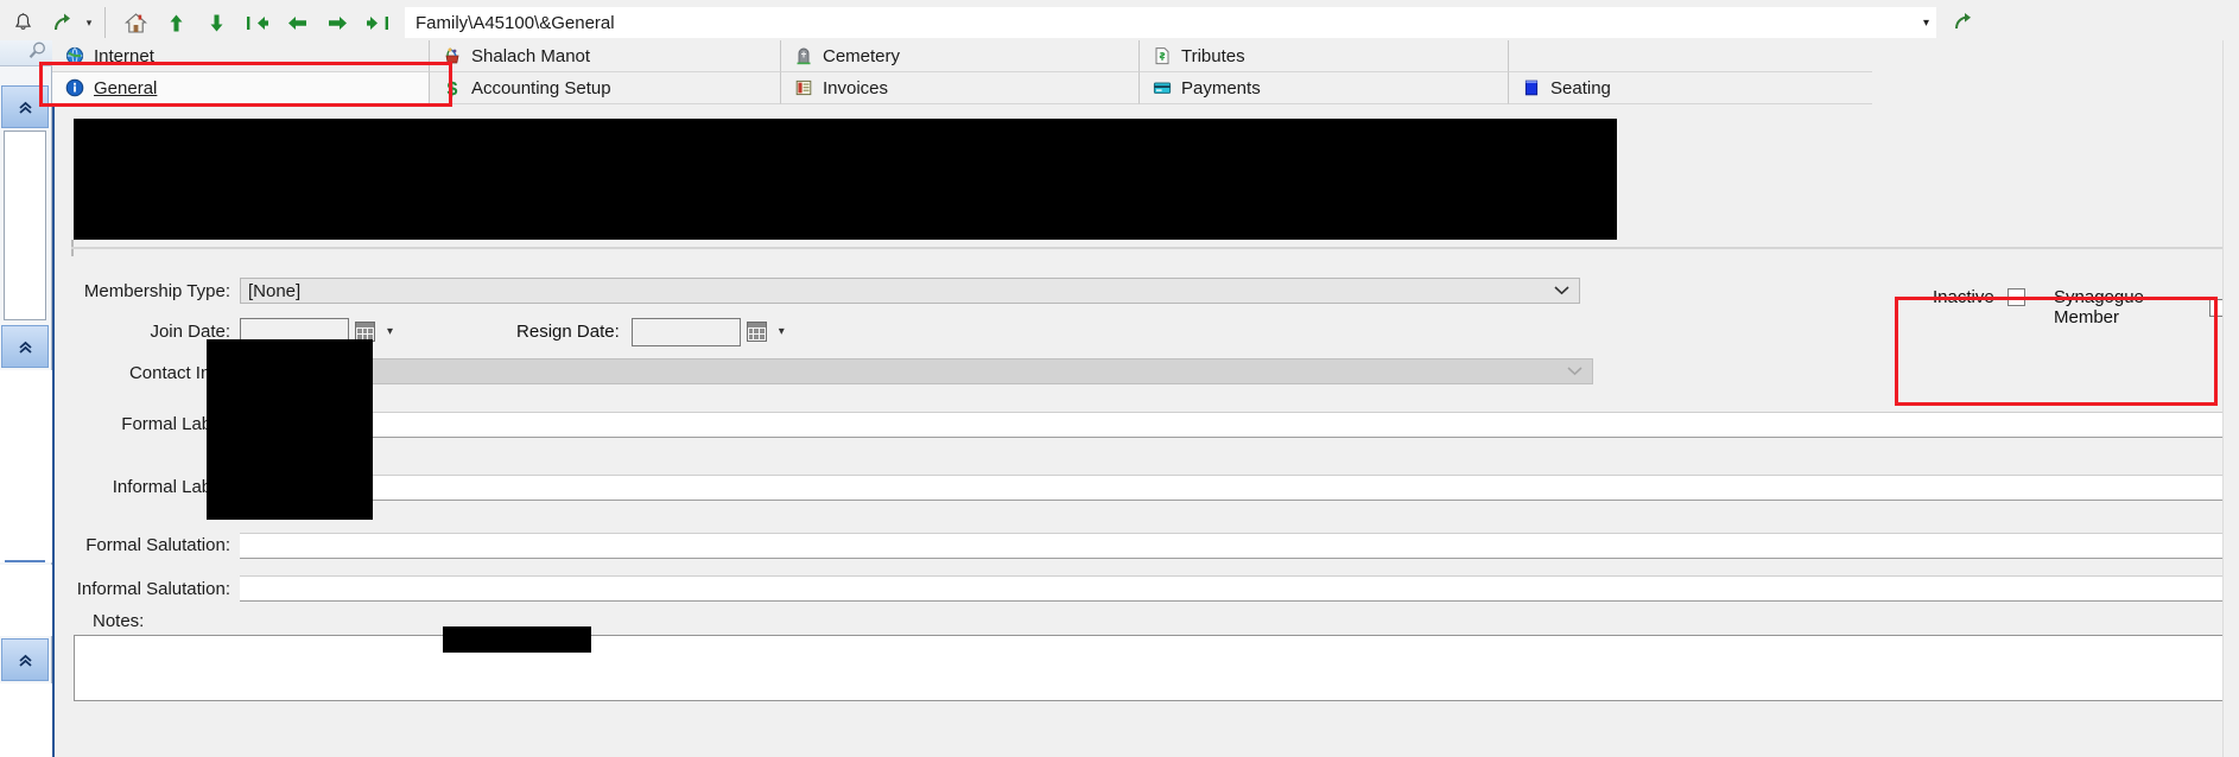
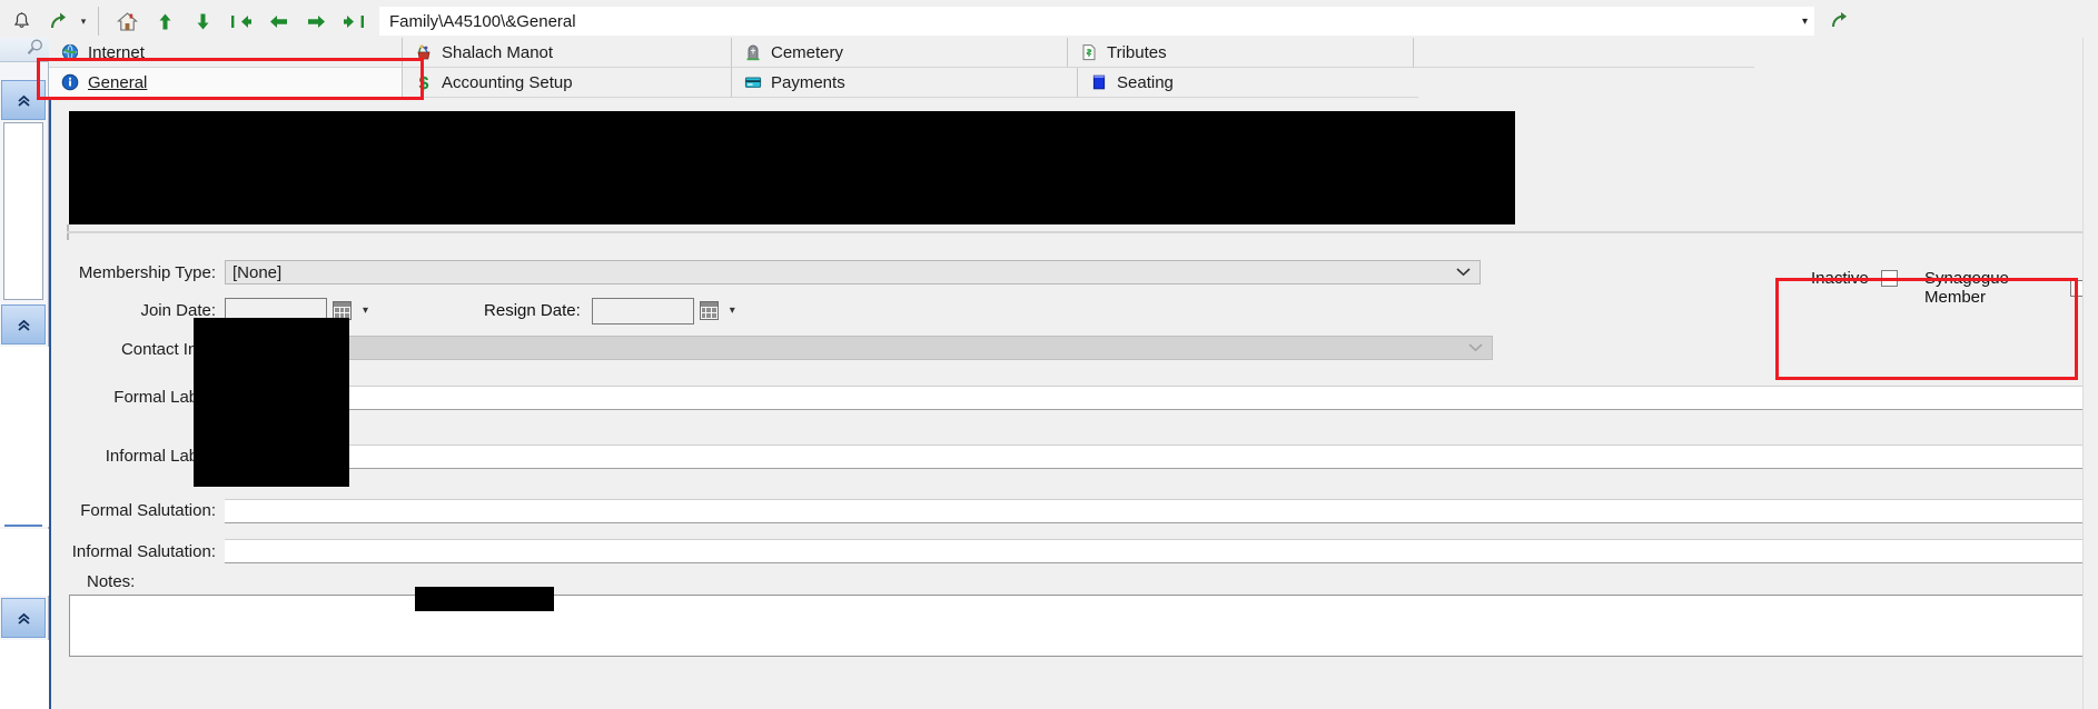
  ▾
  Family\A45100\&General
  ▾
  Internet
  Shalach Manot
  Cemetery
  Tributes
  General
  $
  Accounting Setup
- Invoices
  Payments
  Seating
  Membership Type:
  [None]
  Join Date:
  ▾
  Resign Date:
  ▾
  Informal La
  Formal Salutation:
  Informal Salutation:
  Notes:
  Inactive
  Synagogue Member
